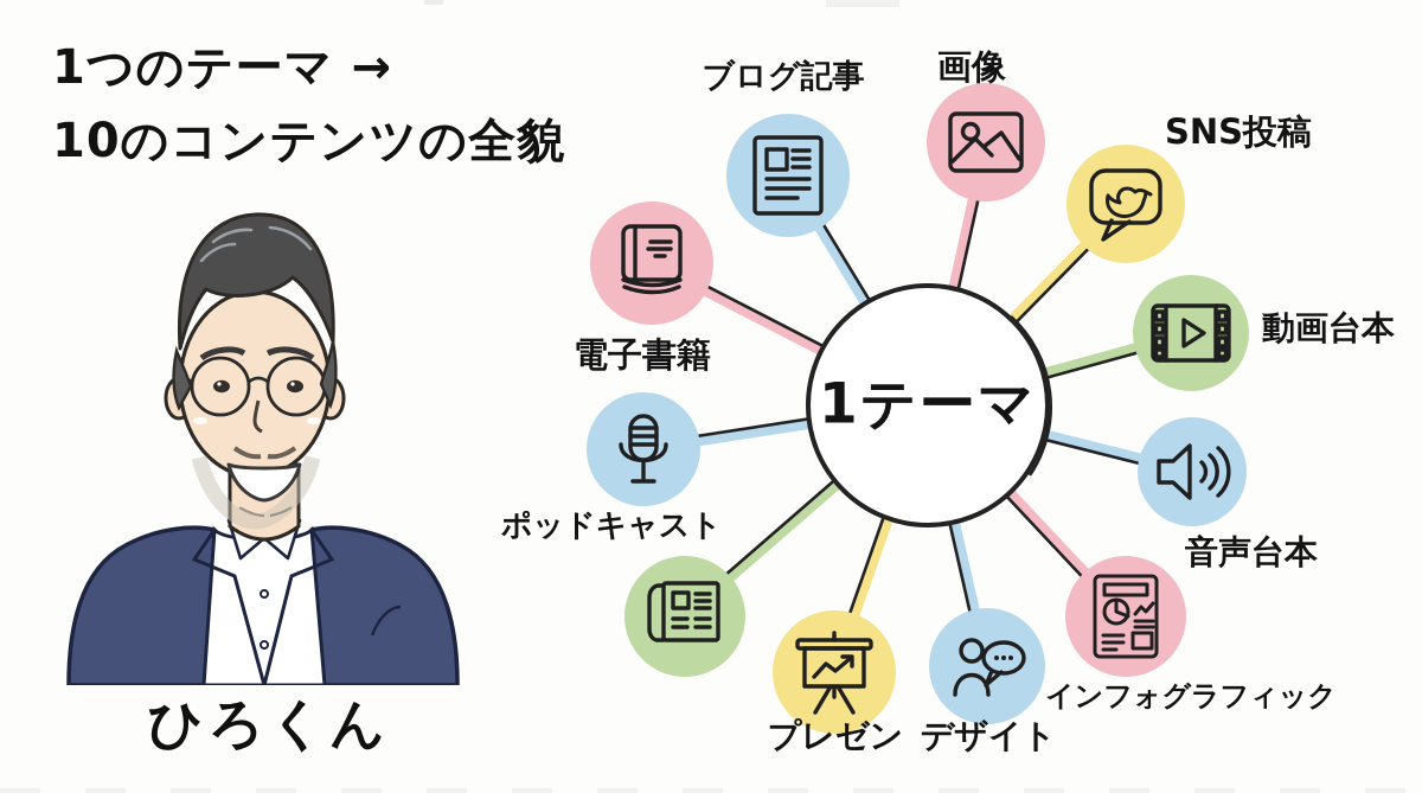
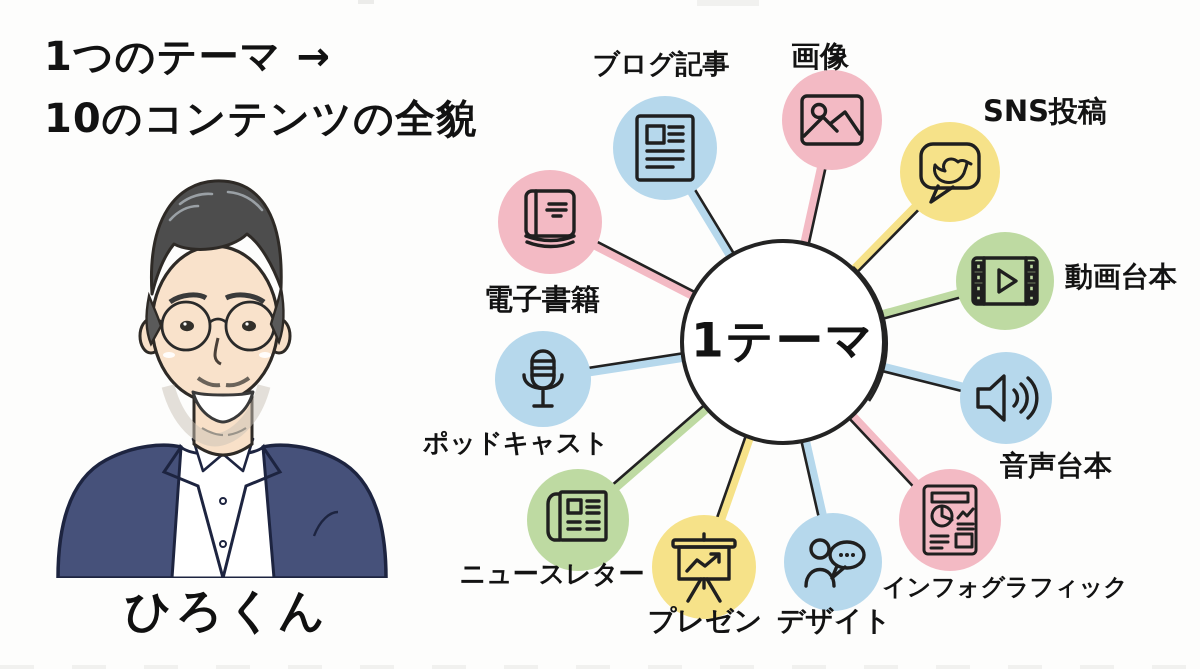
  1テーマ
  ブログ記事
  画像
  SNS投稿
  動画台本
  音声台本
  インフォグラフィック
  デザイト
  プレゼン
+ ニュースレター
  ポッドキャスト
  電子書籍
  1つのテーマ →
  10のコンテンツの全貌
  ひろくん
